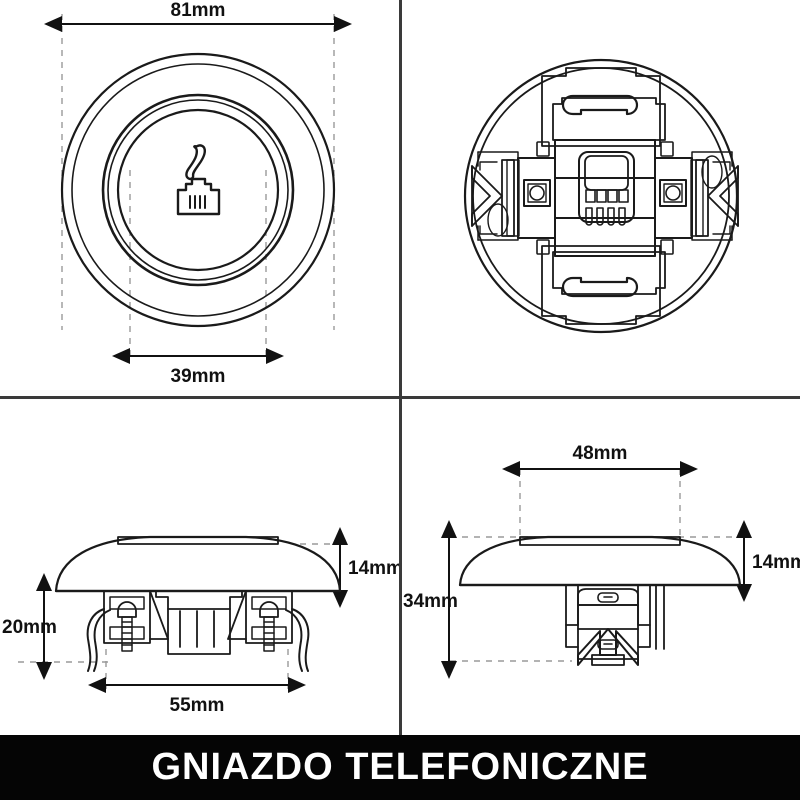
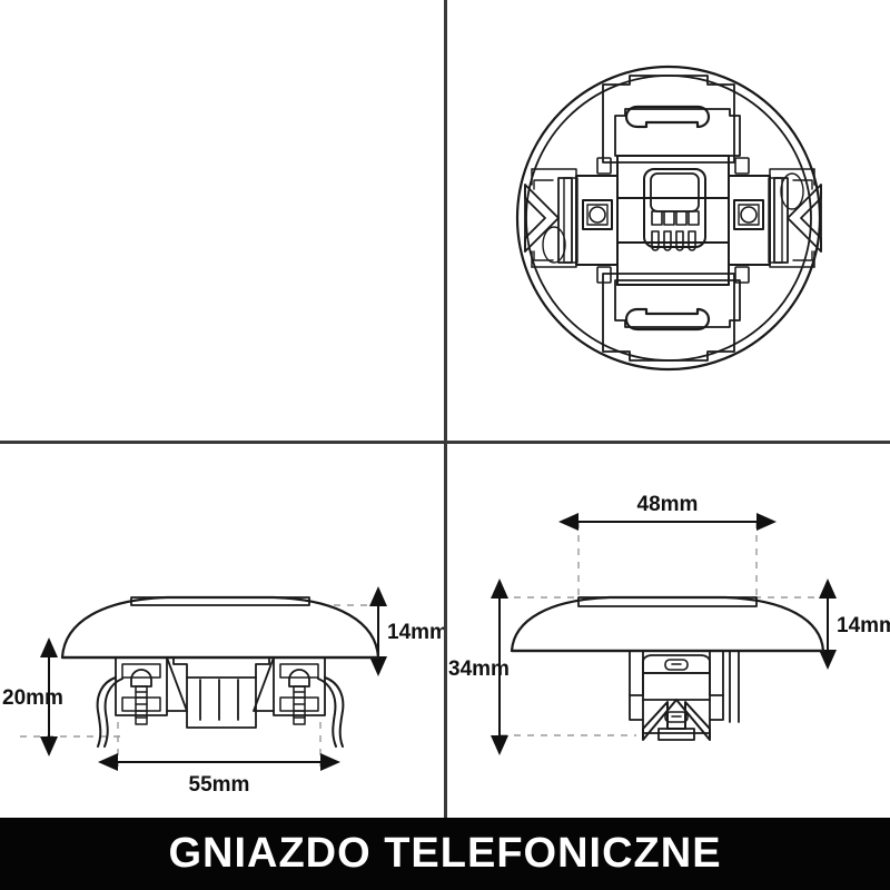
- 81mm
- 39mm
  14mm
  20mm
  55mm
  48mm
  14mm
  34mm
  GNIAZDO TELEFONICZNE
